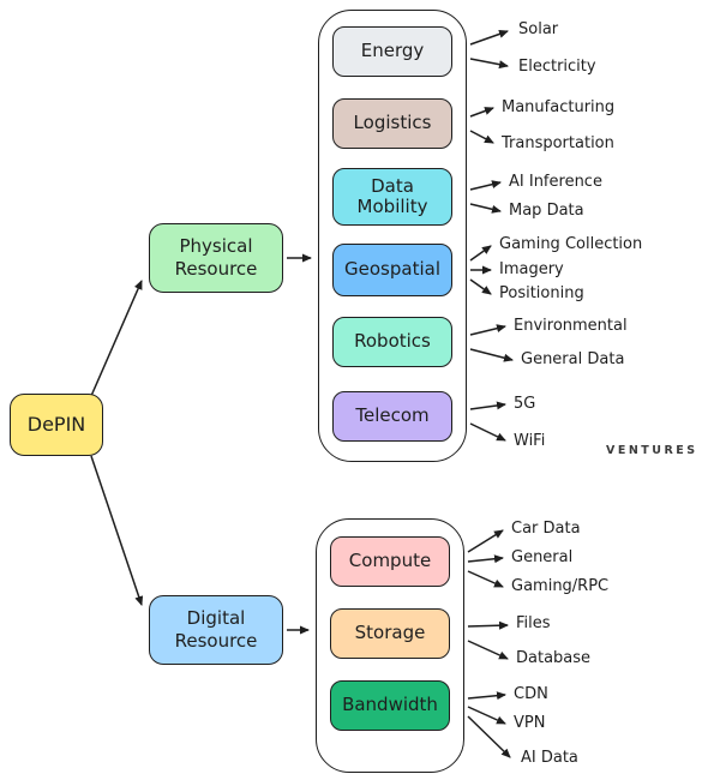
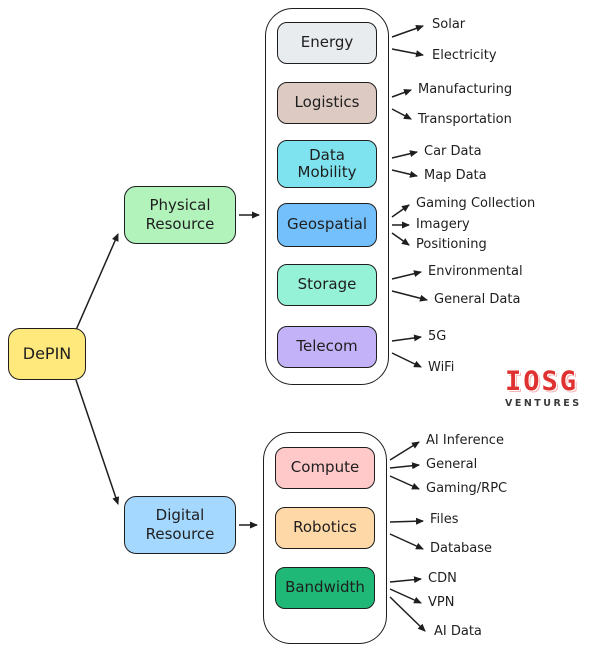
  DePIN
  Physical Resource
  Digital Resource
  Energy
  Logistics
  Data Mobility
  Geospatial
- Robotics
+ Storage
  Telecom
  Solar
  Electricity
  Manufacturing
  Transportation
- AI Inference
+ Car Data
  Map Data
  Gaming Collection
  Imagery
  Positioning
  Environmental
  General Data
  5G
  WiFi
  Compute
- Storage
+ Robotics
  Bandwidth
- Car Data
+ AI Inference
  General
  Gaming/RPC
  Files
  Database
  CDN
  VPN
  AI Data
+ IOSG
  VENTURES
